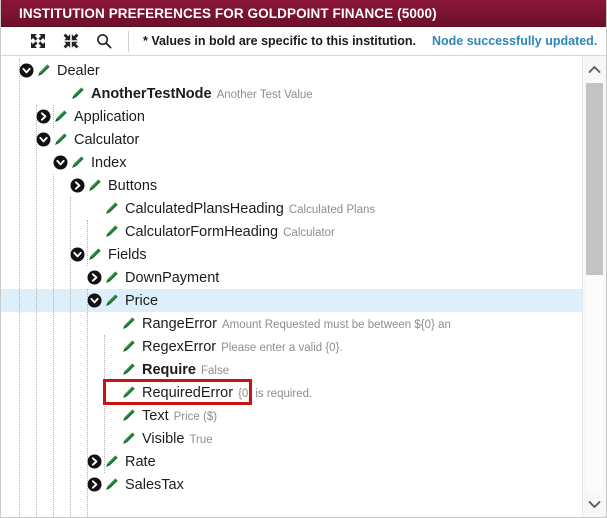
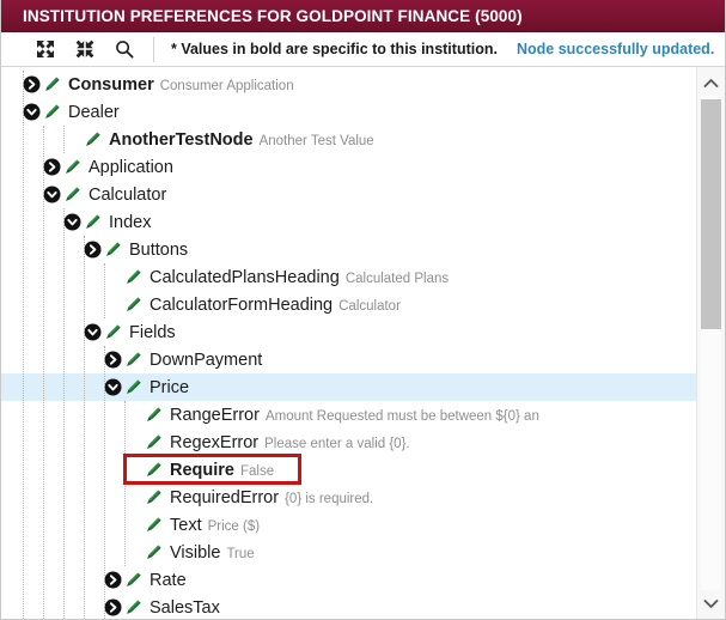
  INSTITUTION PREFERENCES FOR GOLDPOINT FINANCE (5000)
  * Values in bold are specific to this institution.
  Node successfully updated.
+ Consumer
+ Consumer Application
  Dealer
  AnotherTestNode
  Another Test Value
  Application
  Calculator
  Index
  Buttons
  CalculatedPlansHeading
  Calculated Plans
  CalculatorFormHeading
  Calculator
  Fields
  DownPayment
  Price
  RangeError
  Amount Requested must be between ${0} an
  RegexError
  Please enter a valid {0}.
  Require
  False
  RequiredError
  {0} is required.
  Text
  Price ($)
  Visible
  True
  Rate
  SalesTax
